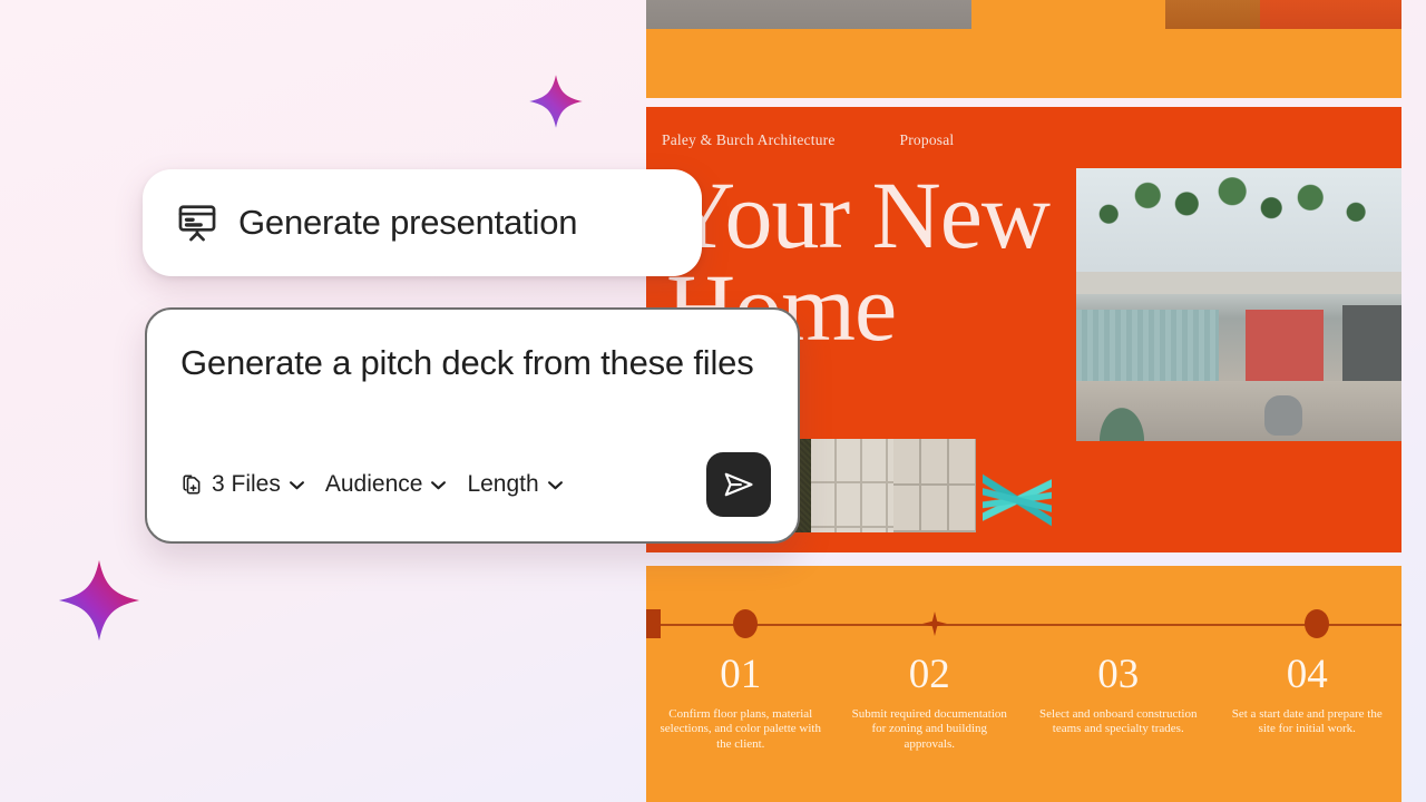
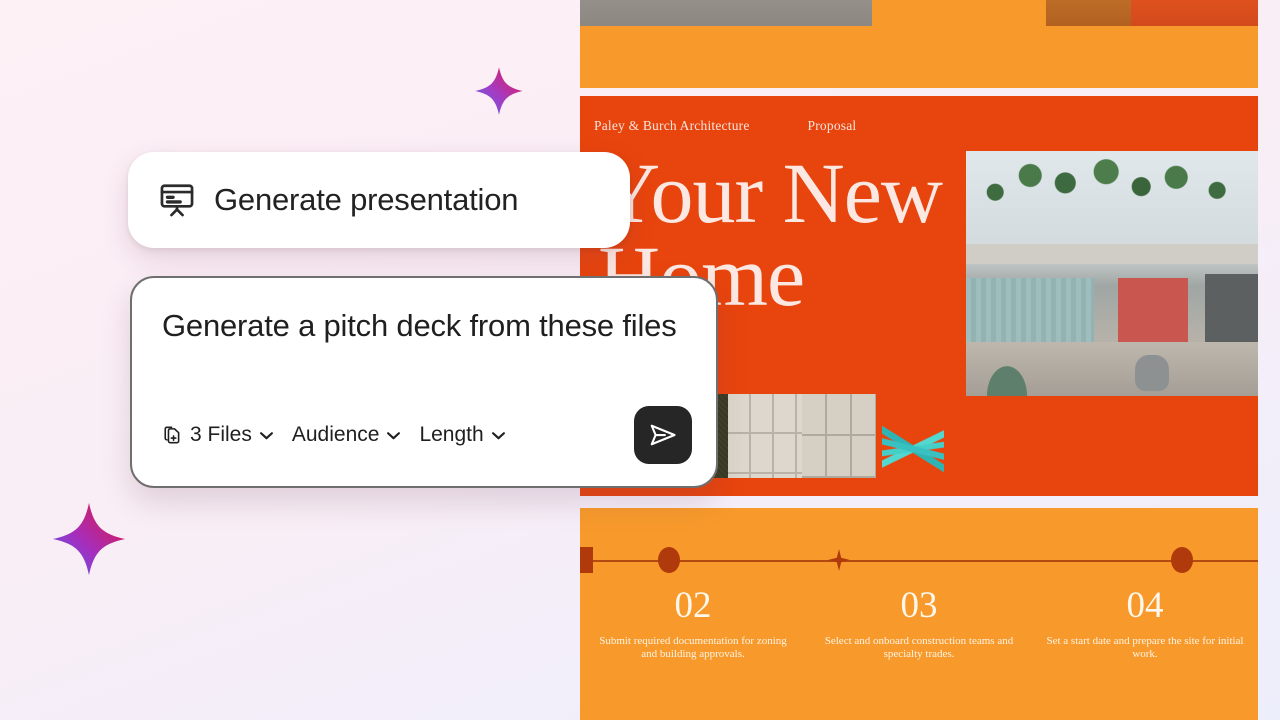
  Paley & Burch Architecture
  Proposal
  our New me
- 01
- Confirm floor plans, material selections, and color palette with the client.
  02
  Submit required documentation for zoning and building approvals.
  03
  Select and onboard construction teams and specialty trades.
  04
  Set a start date and prepare the site for initial work.
  Generate presentation
  Generate a pitch deck from these files
  3 Files
  Audience
  Length
